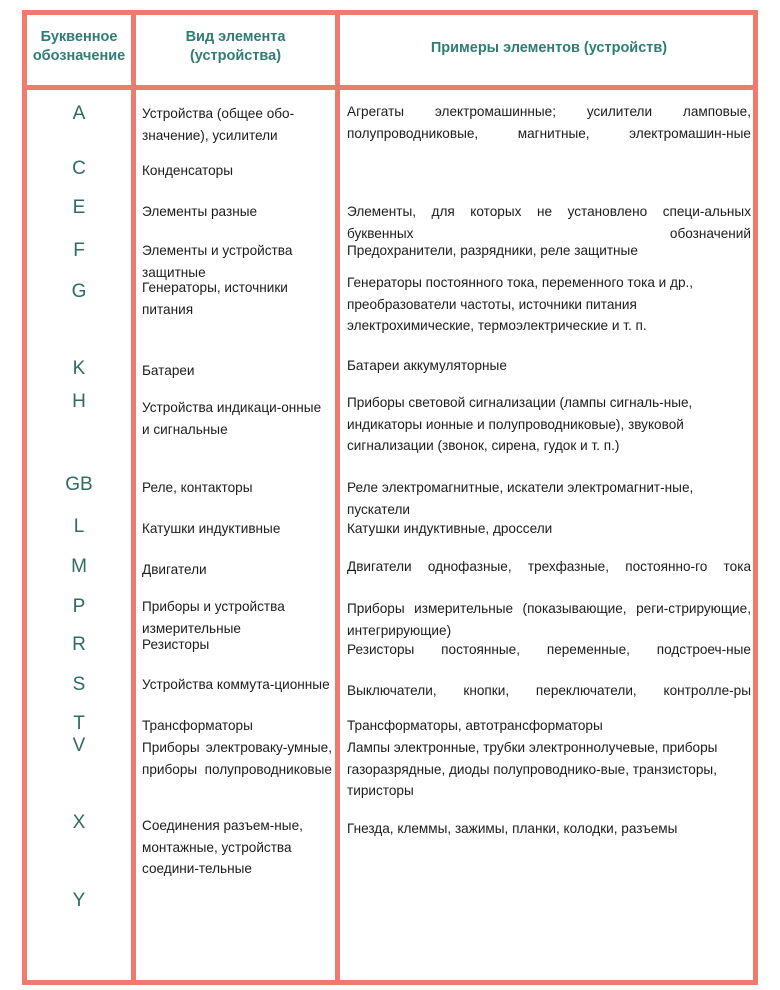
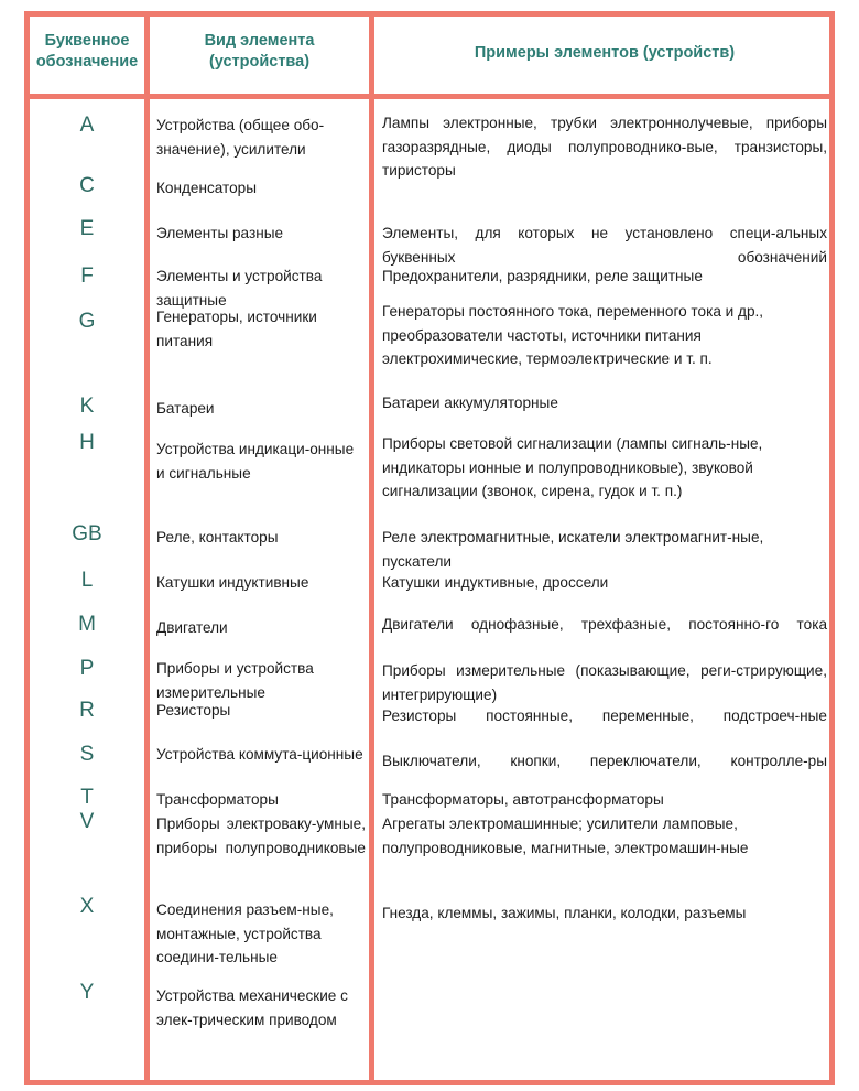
  Буквенное
  обозначение
  Вид элемента
  (устройства)
  Примеры элементов (устройств)
  A
  Устройства (общее обо-значение), усилители
- Агрегаты электромашинные; усилители ламповые, полупроводниковые, магнитные, электромашин-ные
+ Лампы электронные, трубки электроннолучевые, приборы газоразрядные, диоды полупроводнико-вые, транзисторы, тиристоры
  C
  Конденсаторы
  E
  Элементы разные
  Элементы, для которых не установлено специ-альных буквенных обозначений
  F
  Элементы и устройства защитные
  Предохранители, разрядники, реле защитные
  G
  Генераторы, источники питания
  Генераторы постоянного тока, переменного тока и др., преобразователи частоты, источники питания электрохимические, термоэлектрические и т. п.
  K
  Батареи
  Батареи аккумуляторные
  H
  Устройства индикаци-онные и сигнальные
  Приборы световой сигнализации (лампы сигналь-ные, индикаторы ионные и полупроводниковые), звуковой сигнализации (звонок, сирена, гудок и т. п.)
  GB
  Реле, контакторы
  Реле электромагнитные, искатели электромагнит-ные, пускатели
  L
  Катушки индуктивные
  Катушки индуктивные, дроссели
  M
  Двигатели
  Двигатели однофазные, трехфазные, постоянно-го тока
  P
  Приборы и устройства измерительные
  Приборы измерительные (показывающие, реги-стрирующие, интегрирующие)
  R
  Резисторы
  Резисторы постоянные, переменные, подстроеч-ные
  S
  Устройства коммута-ционные
  Выключатели, кнопки, переключатели, контролле-ры
  T
  Трансформаторы
  Трансформаторы, автотрансформаторы
  V
  Приборы электроваку-умные, приборы полупроводниковые
- Лампы электронные, трубки электроннолучевые, приборы газоразрядные, диоды полупроводнико-вые, транзисторы, тиристоры
+ Агрегаты электромашинные; усилители ламповые, полупроводниковые, магнитные, электромашин-ные
  X
  Соединения разъем-ные, монтажные, устройства соедини-тельные
  Гнезда, клеммы, зажимы, планки, колодки, разъемы
  Y
+ Устройства механические с элек-трическим приводом
